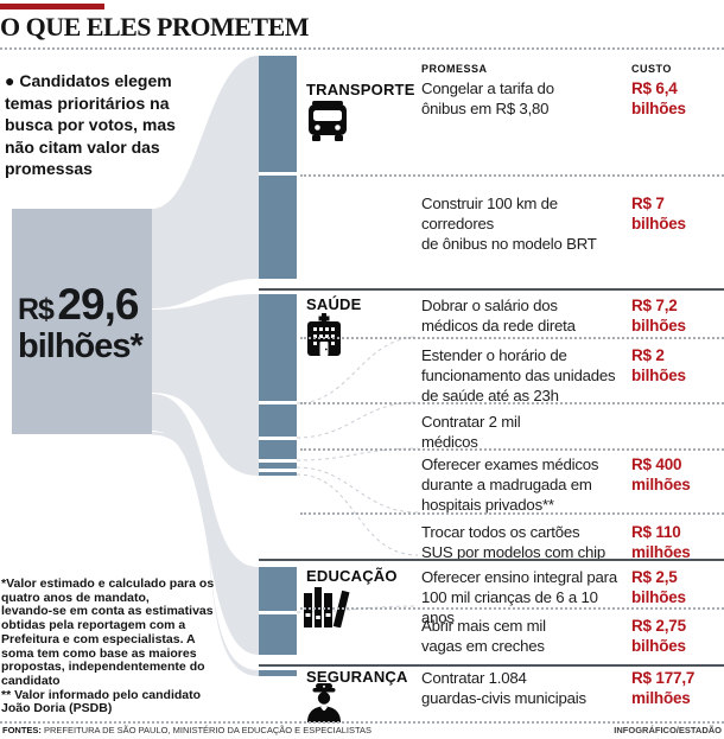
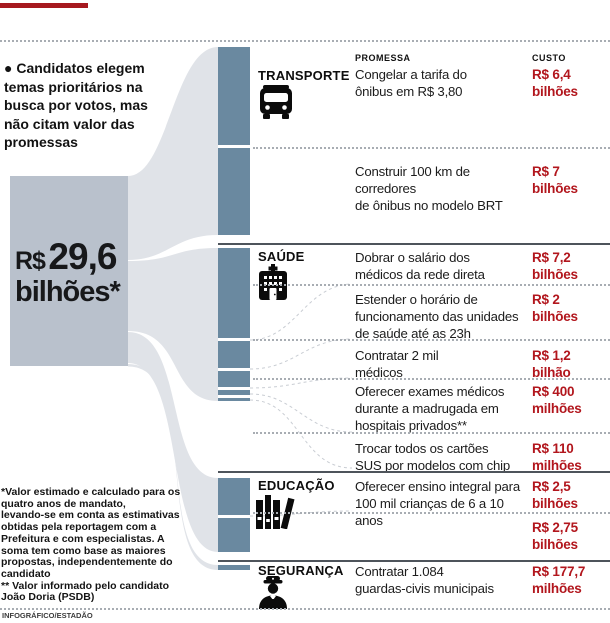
- O QUE ELES PROMETEM
  ● Candidatos elegem
  temas prioritários na
  busca por votos, mas
  não citam valor das
  promessas
  R$ 29,6
  bilhões*
  PROMESSA
  CUSTO
  TRANSPORTE
  Congelar a tarifa do
  ônibus em R$ 3,80
  R$ 6,4
  bilhões
  Construir 100 km de corredores
  de ônibus no modelo BRT
  R$ 7
  bilhões
  SAÚDE
  Dobrar o salário dos
  médicos da rede direta
  R$ 7,2
  bilhões
  Estender o horário de
  funcionamento das unidades
  de saúde até as 23h
  R$ 2
  bilhões
  Contratar 2 mil
  médicos
+ R$ 1,2
+ bilhão
  Oferecer exames médicos
  durante a madrugada em
  hospitais privados**
  R$ 400
  milhões
  Trocar todos os cartões
  SUS por modelos com chip
  R$ 110
  milhões
  EDUCAÇÃO
  Oferecer ensino integral para
  100 mil crianças de 6 a 10 anos
  R$ 2,5
  bilhões
- Abrir mais cem mil
- vagas em creches
  R$ 2,75
  bilhões
  SEGURANÇA
  Contratar 1.084
  guardas-civis municipais
  R$ 177,7
  milhões
  *Valor estimado e calculado para os
  quatro anos de mandato,
  levando-se em conta as estimativas
  obtidas pela reportagem com a
  Prefeitura e com especialistas. A
  soma tem como base as maiores
  propostas, independentemente do
  candidato
  ** Valor informado pelo candidato
  João Doria (PSDB)
- FONTES: PREFEITURA DE SÃO PAULO, MINISTÉRIO DA EDUCAÇÃO E ESPECIALISTAS
  INFOGRÁFICO/ESTADÃO
